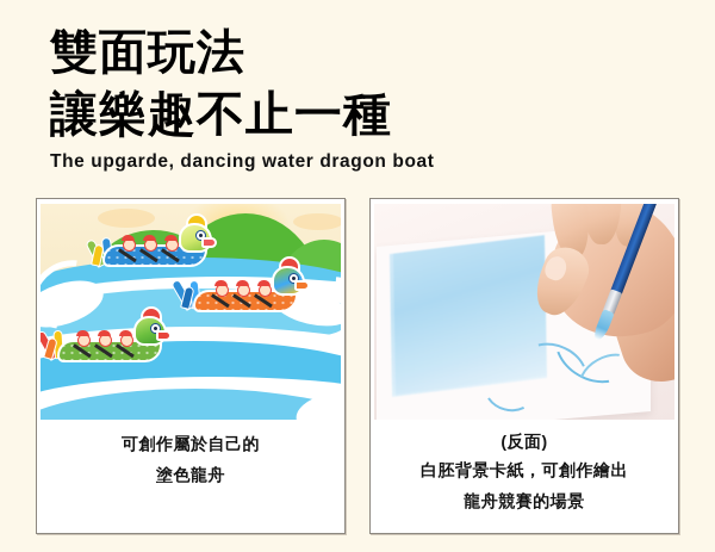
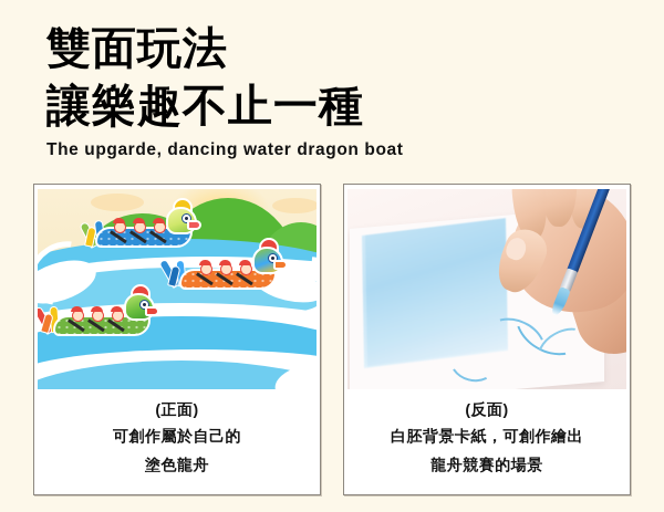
  雙面玩法
  讓樂趣不止一種
  The upgarde, dancing water dragon boat
+ (正面)
  可創作屬於自己的
  塗色龍舟
  (反面)
  白胚背景卡紙，可創作繪出
  龍舟競賽的場景
